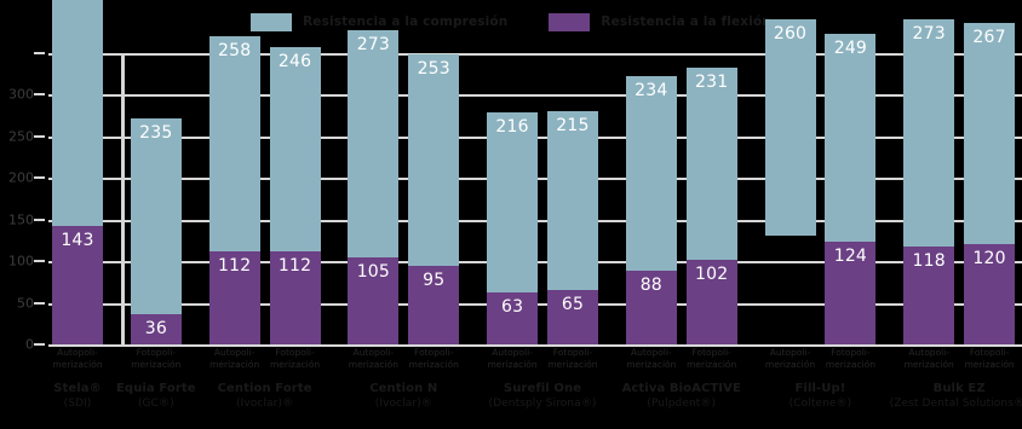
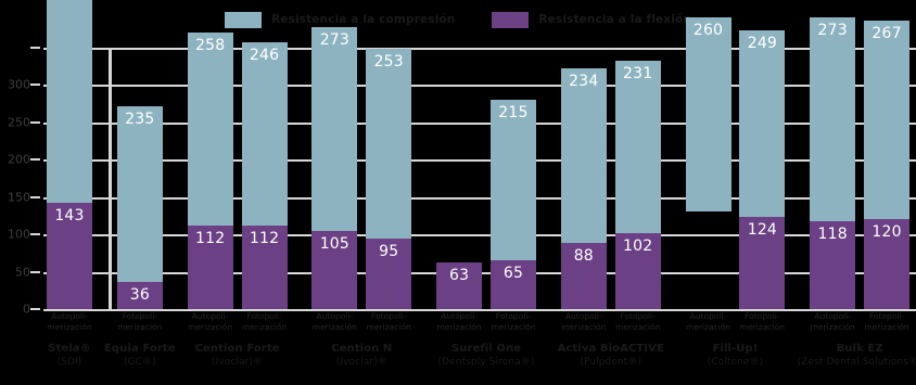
  Resistencia a la compresión
  Resistencia a la flexió
  0
  50
  100
  150
  200
  250
  300
  143
  36
  235
  112
  258
  112
  246
  105
  273
  95
  253
  63
- 216
  65
  215
  88
  234
  102
  231
  260
  124
  249
  118
  273
  120
  267
  Autopoli-
  merización
  Fotopoli-
  merización
  Autopoli-
  merización
  Fotopoli-
  merización
  Autopoli-
  merización
  Fotopoli-
  merización
  Autopoli-
  merización
  Fotopoli-
  merización
  Autopoli-
  merización
  Fotopoli-
  merización
  Autopoli-
  merización
  Fotopoli-
  merización
  Autopoli-
  merización
  Fotopoli-
  merización
  Stela®
  (SDI)
  Equia Forte
  (GC®)
  Cention Forte
  Cention N
  Surefil One
  (Dentsply Sirona®)
  Activa BioACTIVE
  (Pulpdent®)
  Fill-Up!
  Bulk EZ
  (Zest Dental Solutions®
